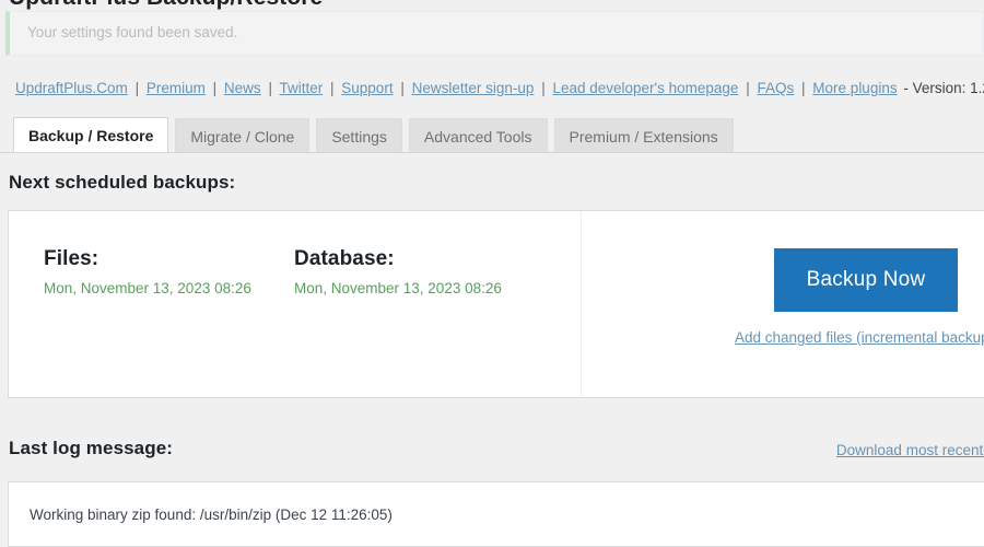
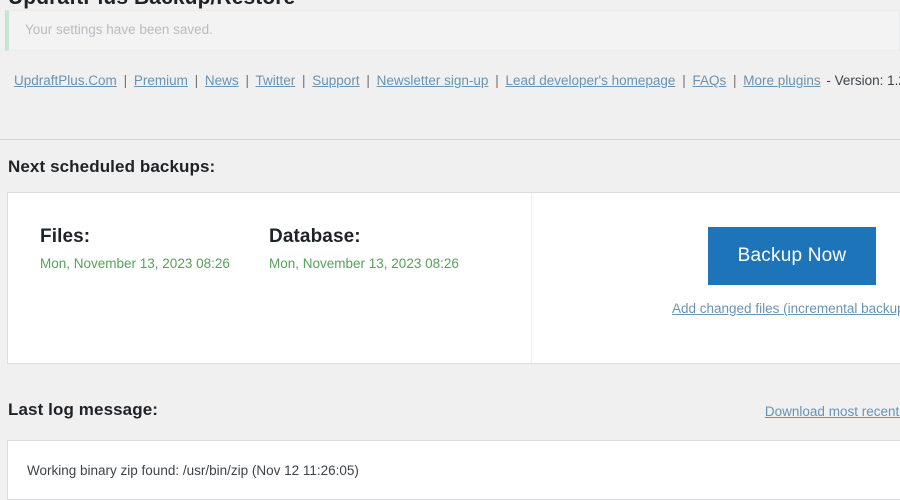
- Your settings found been saved.
+ Your settings have been saved.
  UpdraftPlus.Com | Premium | News | Twitter | Support | Newsletter sign-up | Lead developer's homepage | FAQs | More plugins - Version: 1.
- Backup / Restore
- Migrate / Clone
- Settings
- Advanced Tools
- Premium / Extensions
  Next scheduled backups:
  Files:
  Mon, November 13, 2023 08:26
  Database:
  Mon, November 13, 2023 08:26
  Backup Now
  Add changed files (incremental backu
  Last log message:
  Download most recent
- Working binary zip found: /usr/bin/zip (Dec 12 11:26:05)
+ Working binary zip found: /usr/bin/zip (Nov 12 11:26:05)
